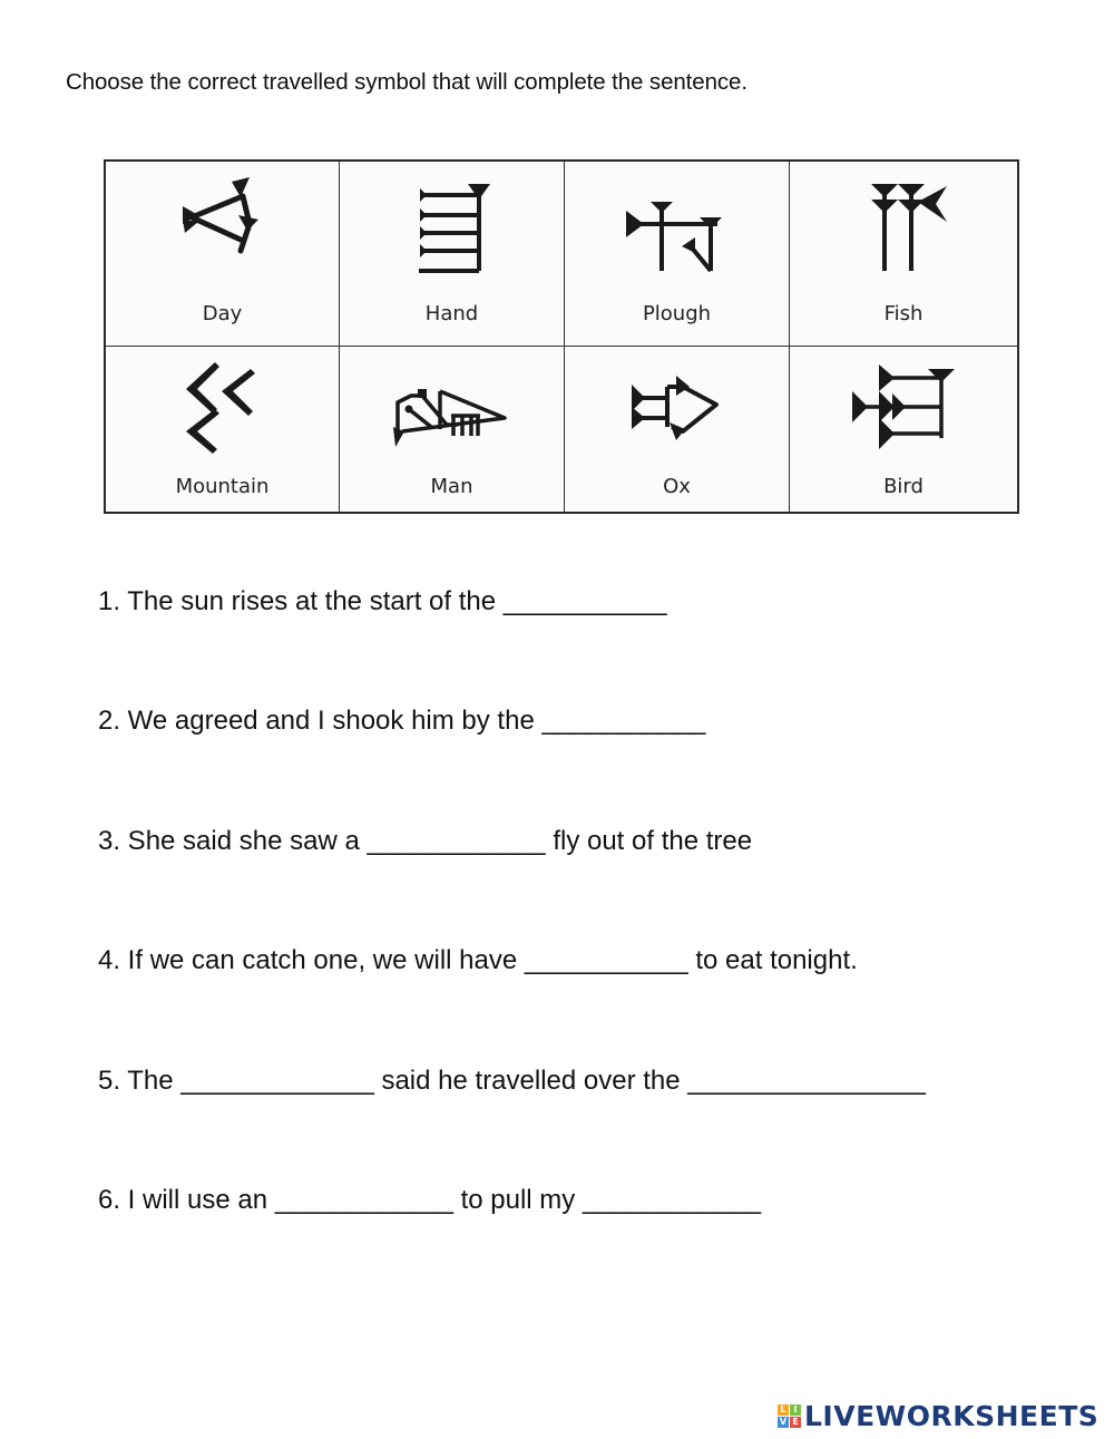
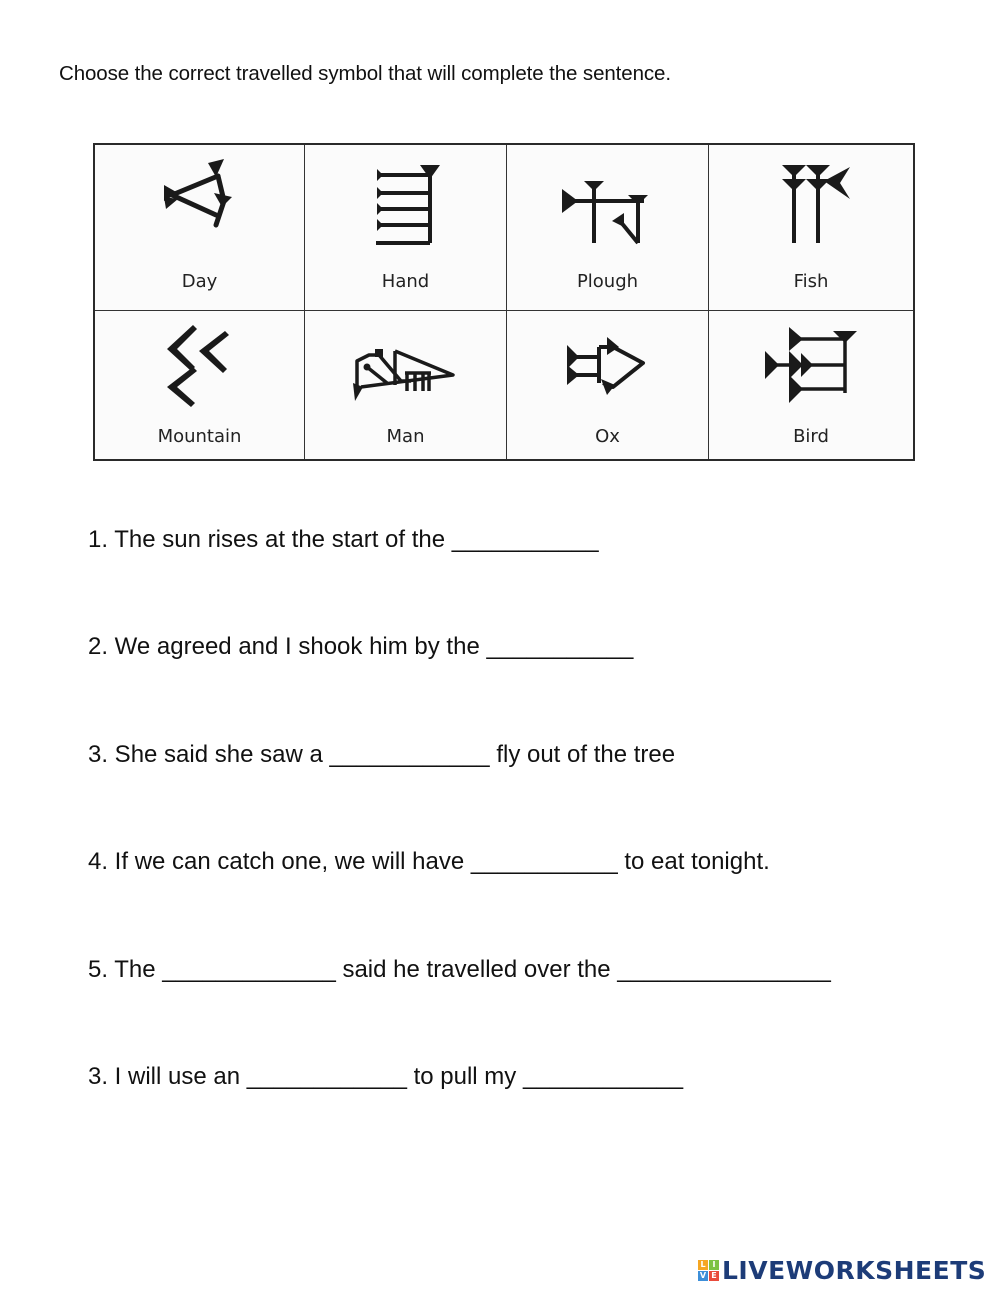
  Choose the correct travelled symbol that will complete the sentence.
  Day
  Hand
  Plough
  Fish
  Mountain
  Man
  Ox
  Bird
  1. The sun rises at the start of the ___________
  2. We agreed and I shook him by the ___________
  3. She said she saw a ____________ fly out of the tree
  4. If we can catch one, we will have ___________ to eat tonight.
  5. The _____________ said he travelled over the ________________
- 6. I will use an ____________ to pull my ____________
+ 3. I will use an ____________ to pull my ____________
  L
  I
  V
  E
  LIVEWORKSHEETS
